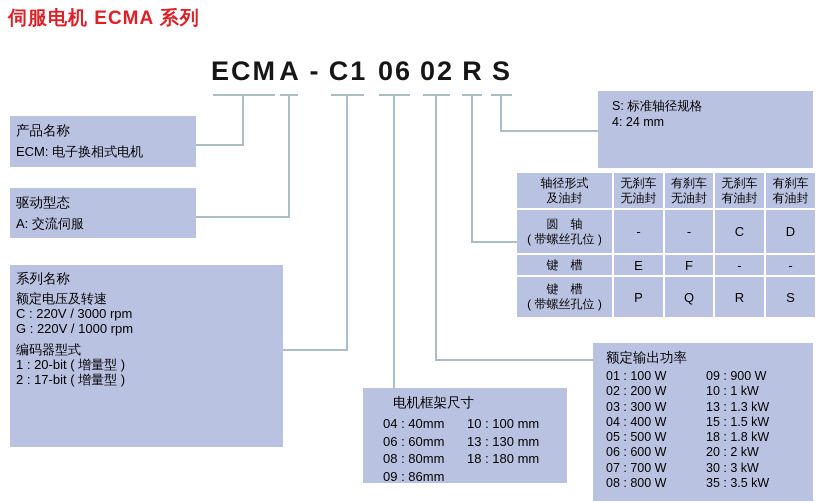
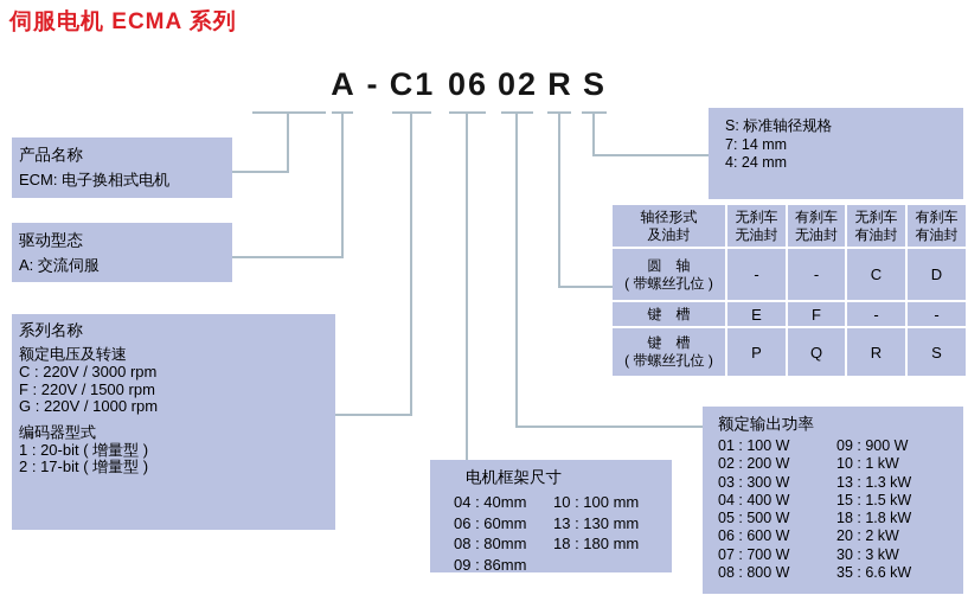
  伺服电机 ECMA 系列
- ECM
  A
  -
  C1
  06
  02
  R
  S
  产品名称
  ECM: 电子换相式电机
  驱动型态
  A: 交流伺服
  系列名称
  额定电压及转速
  C : 220V / 3000 rpm
+ F : 220V / 1500 rpm
  G : 220V / 1000 rpm
  编码器型式
  1 : 20-bit ( 增量型 )
  2 : 17-bit ( 增量型 )
  电机框架尺寸
  04 : 40mm
  06 : 60mm
  08 : 80mm
  09 : 86mm
  10 : 100 mm
  13 : 130 mm
  18 : 180 mm
  额定输出功率
  01 : 100 W
  02 : 200 W
  03 : 300 W
  04 : 400 W
  05 : 500 W
  06 : 600 W
  07 : 700 W
  08 : 800 W
  09 : 900 W
  10 : 1 kW
  13 : 1.3 kW
  15 : 1.5 kW
  18 : 1.8 kW
  20 : 2 kW
  30 : 3 kW
- 35 : 3.5 kW
+ 35 : 6.6 kW
  S: 标准轴径规格
+ 7: 14 mm
  4: 24 mm
  轴径形式
  及油封
  无刹车
  无油封
  有刹车
  无油封
  无刹车
  有油封
  有刹车
  有油封
  圆 轴
  ( 带螺丝孔位 )
  -
  -
  C
  D
  键 槽
  E
  F
  -
  -
  键 槽
  ( 带螺丝孔位 )
  P
  Q
  R
  S
